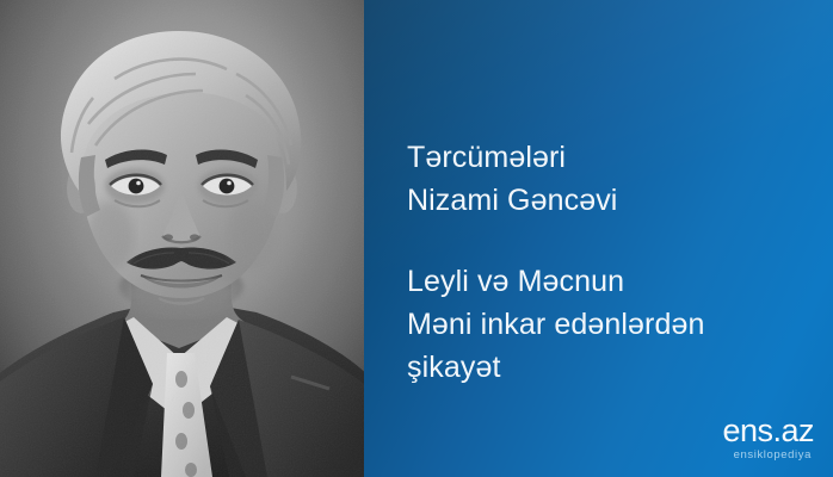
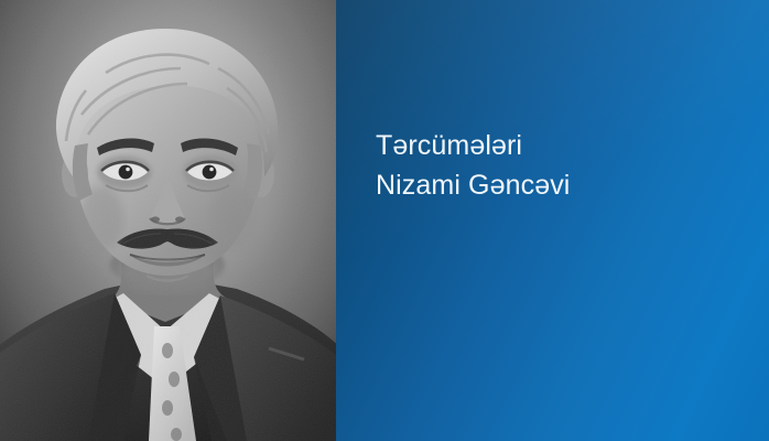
  Tərcümələri
  Nizami Gəncəvi
- Leyli və Məcnun
- Məni inkar edənlərdən
- şikayət
- ens.az
- ensiklopediya
